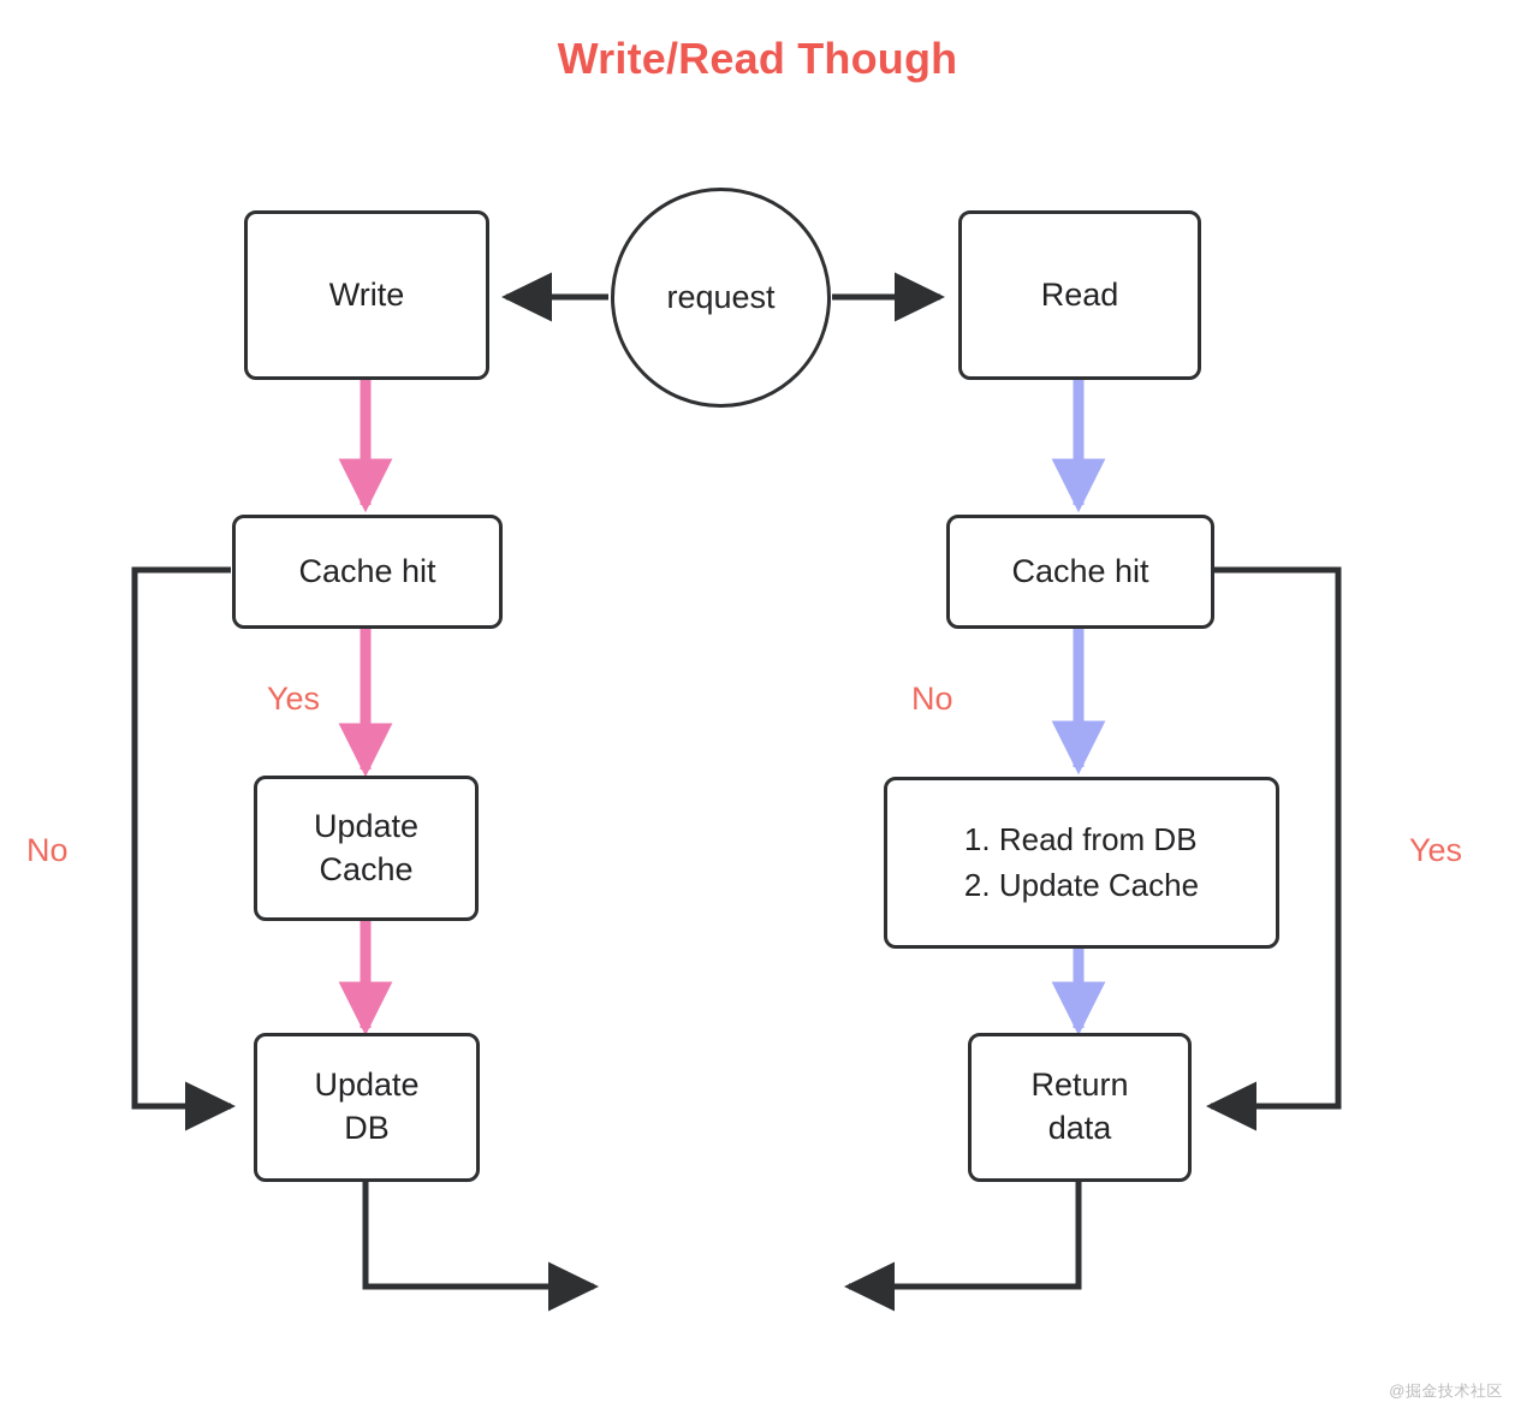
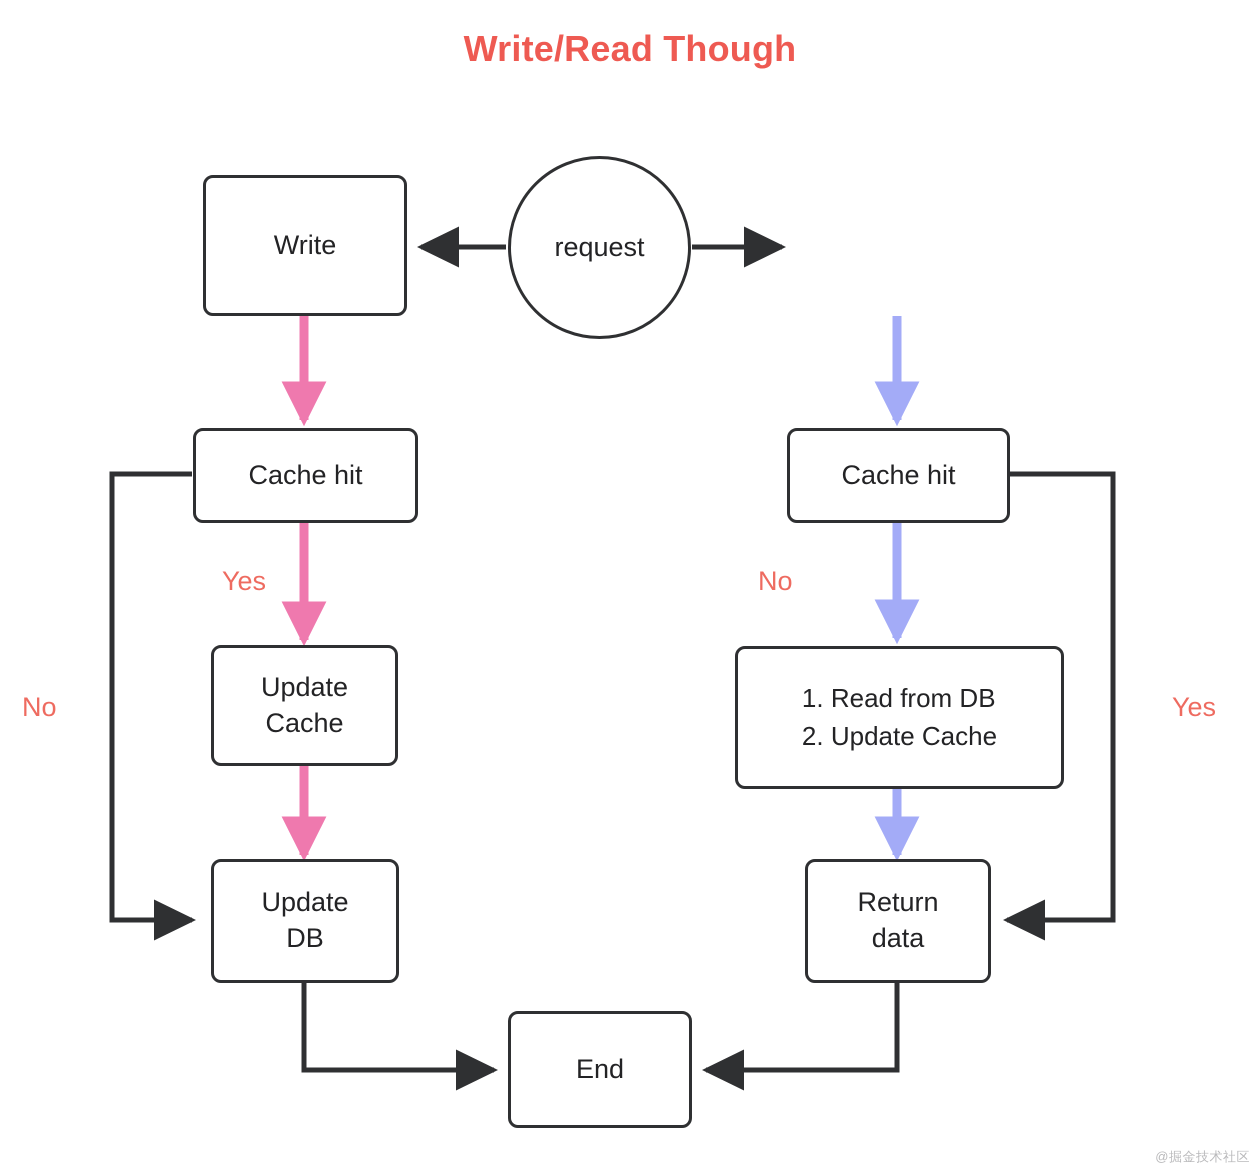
  Write/Read Though
  request
  Write
- Read
  Cache hit
  Cache hit
  Update
  Cache
  1. Read from DB
  2. Update Cache
  Update
  DB
  Return
  data
+ End
  Yes
  No
  No
  Yes
  @掘金技术社区
